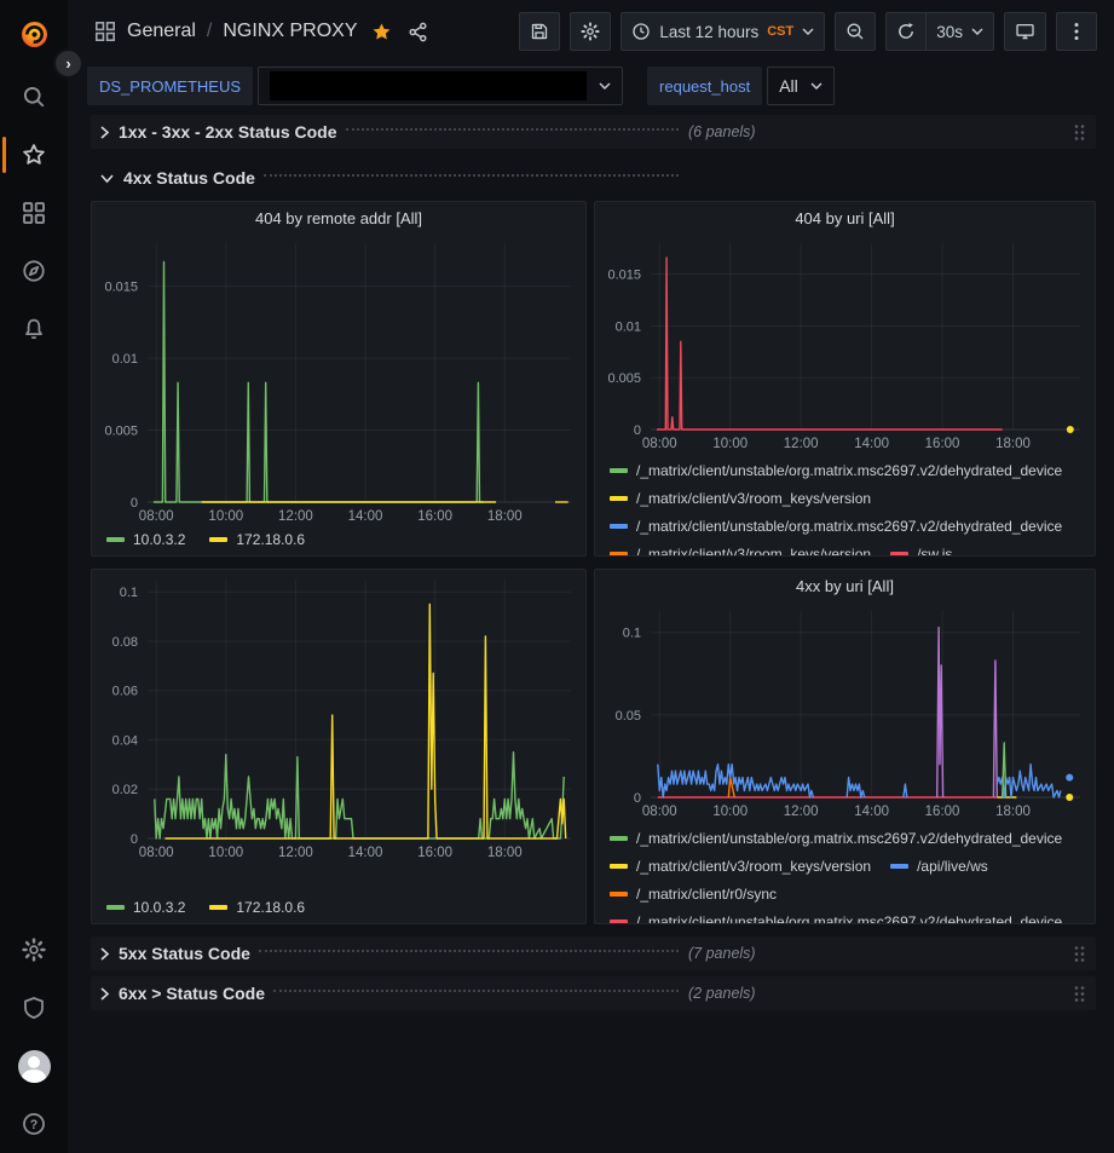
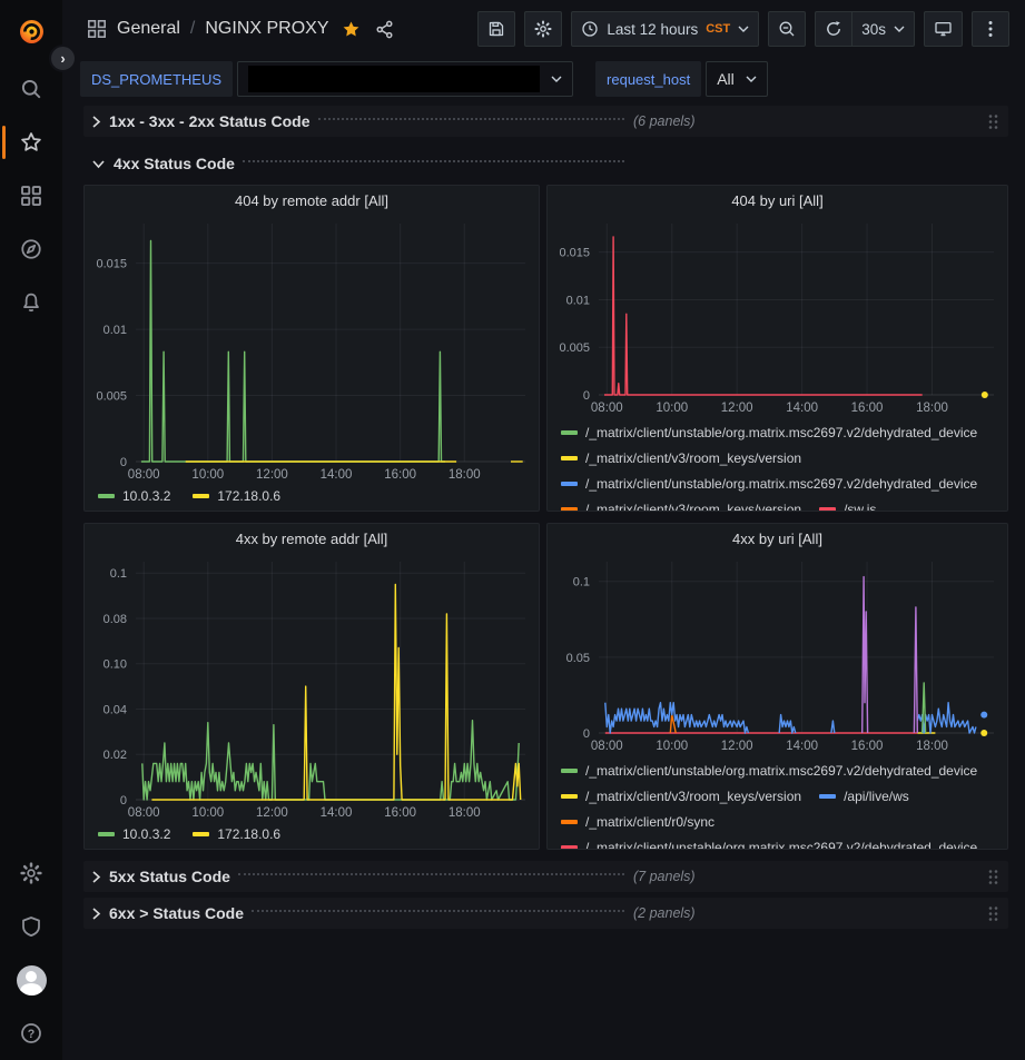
  ›
  ?
  General
  /
  NGINX PROXY
  Last 12 hours
  CST
  30s
  DS_PROMETHEUS
  request_host
  All
  1xx - 3xx - 2xx Status Code
  (6 panels)
  4xx Status Code
  404 by remote addr [All]
  08:00
  10:00
  12:00
  14:00
  16:00
  18:00
  0
  0.005
  0.01
  0.015
  10.0.3.2
  172.18.0.6
  404 by uri [All]
  08:00
  10:00
  12:00
  14:00
  16:00
  18:00
  0
  0.005
  0.01
  0.015
  /_matrix/client/unstable/org.matrix.msc2697.v2/dehydrated_device
  /_matrix/client/v3/room_keys/version
  /_matrix/client/unstable/org.matrix.msc2697.v2/dehydrated_device
  /_matrix/client/v3/room_keys/version
  /sw.js
+ 4xx by remote addr [All]
  08:00
  10:00
  12:00
  14:00
  16:00
  18:00
  0
  0.02
  0.04
- 0.06
+ 0.10
  0.08
  0.1
  10.0.3.2
  172.18.0.6
  4xx by uri [All]
  08:00
  10:00
  12:00
  14:00
  16:00
  18:00
  0
  0.05
  0.1
  /_matrix/client/unstable/org.matrix.msc2697.v2/dehydrated_device
  /_matrix/client/v3/room_keys/version
  /api/live/ws
  /_matrix/client/r0/sync
  /_matrix/client/unstable/org.matrix.msc2697.v2/dehydrated_device
  5xx Status Code
  (7 panels)
  6xx > Status Code
  (2 panels)
